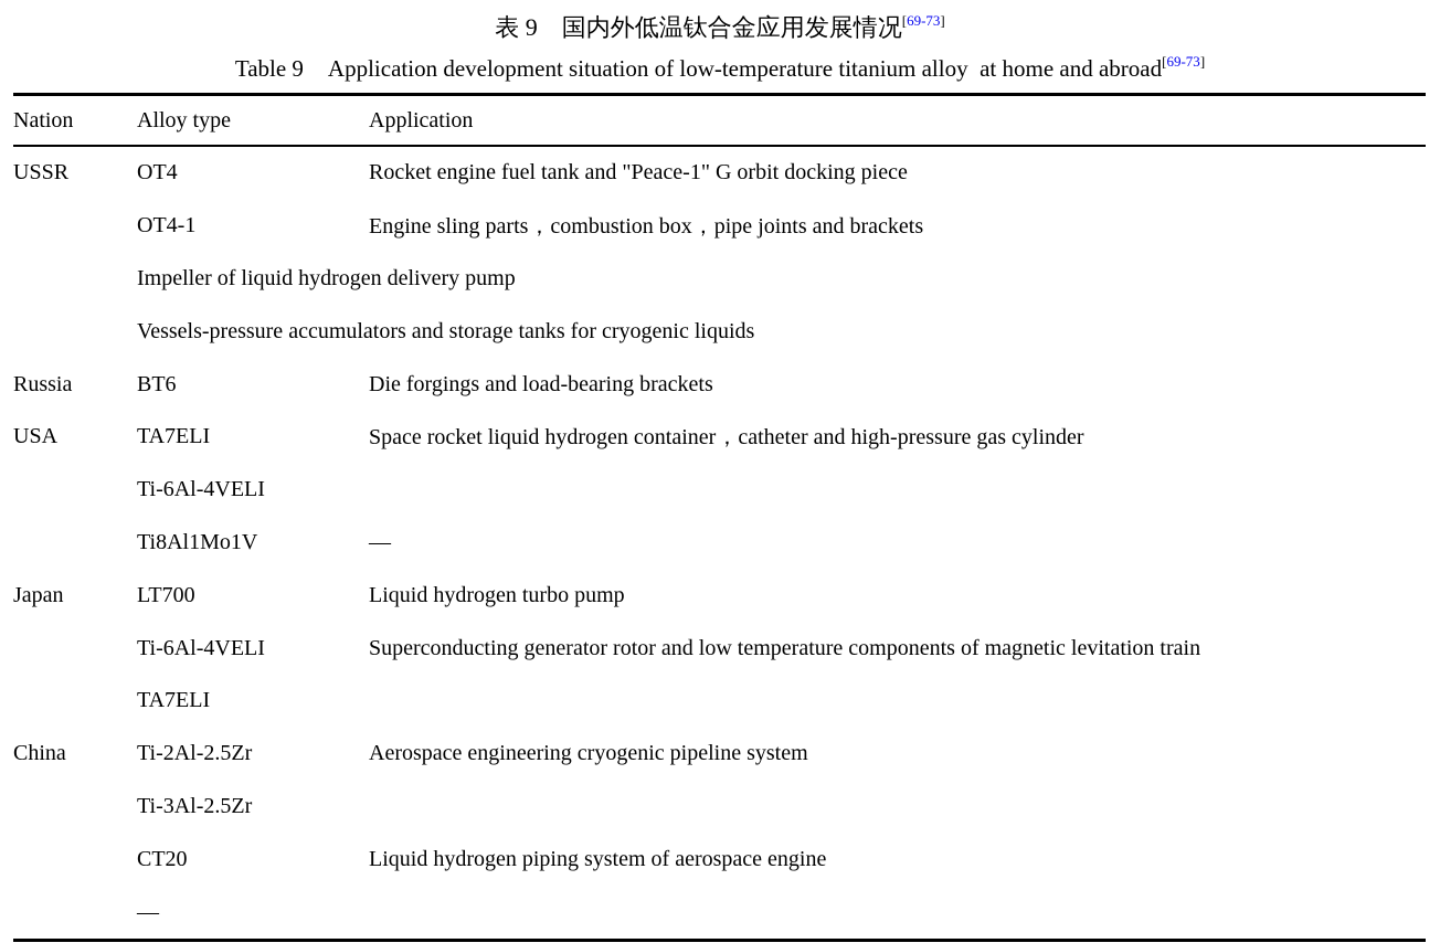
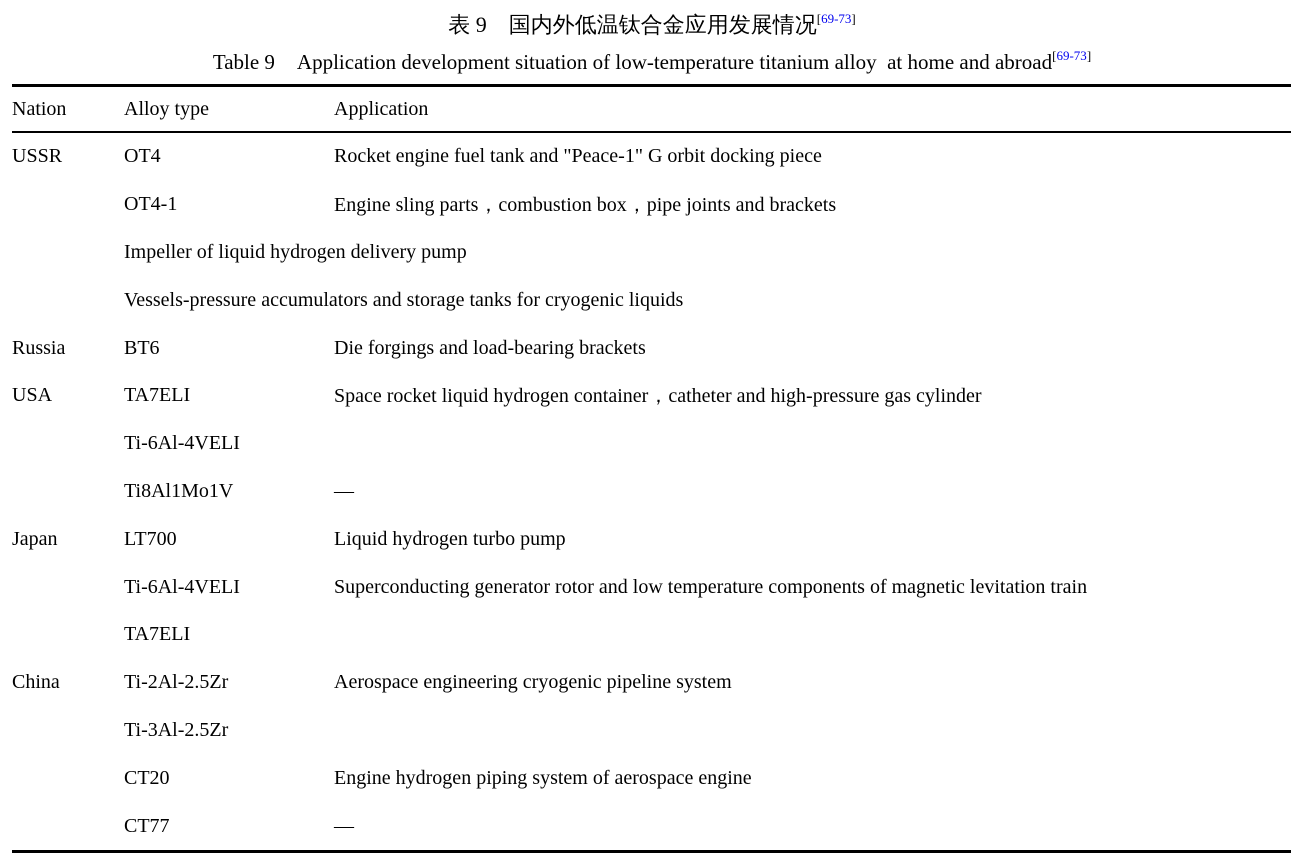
  表 9 国内外低温钛合金应用发展情况[69-73]
  Table 9 Application development situation of low-temperature titanium alloy at home and abroad[69-73]
  Nation
  Alloy type
  Application
  USSR
  OT4
  Rocket engine fuel tank and "Peace-1" G orbit docking piece
  OT4-1
  Engine sling parts，combustion box，pipe joints and brackets
  Impeller of liquid hydrogen delivery pump
  Vessels-pressure accumulators and storage tanks for cryogenic liquids
  Russia
  BT6
  Die forgings and load-bearing brackets
  USA
  TA7ELI
  Space rocket liquid hydrogen container，catheter and high-pressure gas cylinder
  Ti-6Al-4VELI
  Ti8Al1Mo1V
  —
  Japan
  LT700
  Liquid hydrogen turbo pump
  Ti-6Al-4VELI
  Superconducting generator rotor and low temperature components of magnetic levitation train
  TA7ELI
  China
  Ti-2Al-2.5Zr
  Aerospace engineering cryogenic pipeline system
  Ti-3Al-2.5Zr
  CT20
- Liquid hydrogen piping system of aerospace engine
+ Engine hydrogen piping system of aerospace engine
+ CT77
  —
